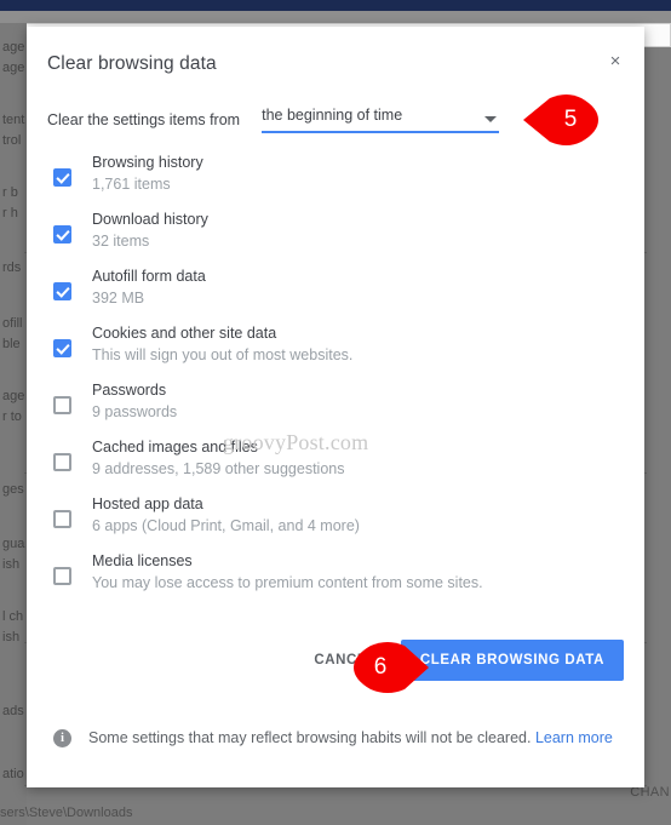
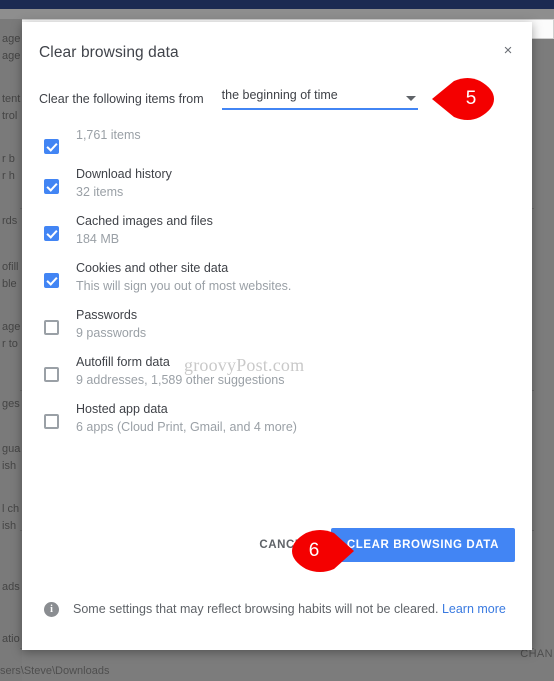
  age
  age
  tent
  trol
  r b
  r h
  rds
  ofill
  ble
  age
  r to
  ges
  gua
  ish
  l ch
  ish
  ads
  atio
  sers\Steve\Downloads
  CHAN
  Clear browsing data
  ×
- Clear the settings items from
+ Clear the following items from
  the beginning of time
- Browsing history
  1,761 items
  Download history
  32 items
- Autofill form data
+ Cached images and files
- 392 MB
+ 184 MB
  Cookies and other site data
  This will sign you out of most websites.
  Passwords
  9 passwords
- Cached images and files
+ Autofill form data
  9 addresses, 1,589 other suggestions
  Hosted app data
  6 apps (Cloud Print, Gmail, and 4 more)
- Media licenses
- You may lose access to premium content from some sites.
  groovyPost.com
  CLEAR BROWSING DATA
  i
  Some settings that may reflect browsing habits will not be cleared. Learn more
  5
  6
